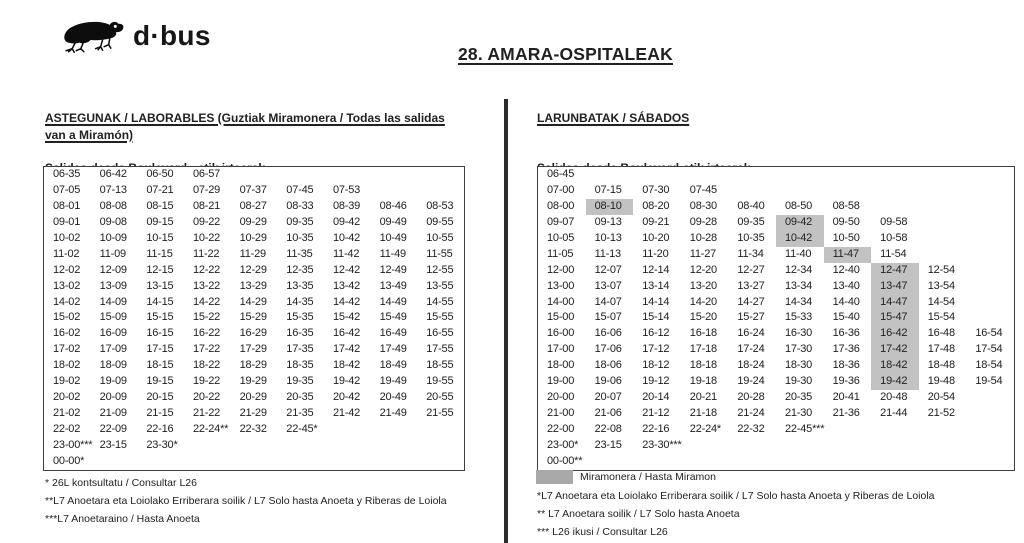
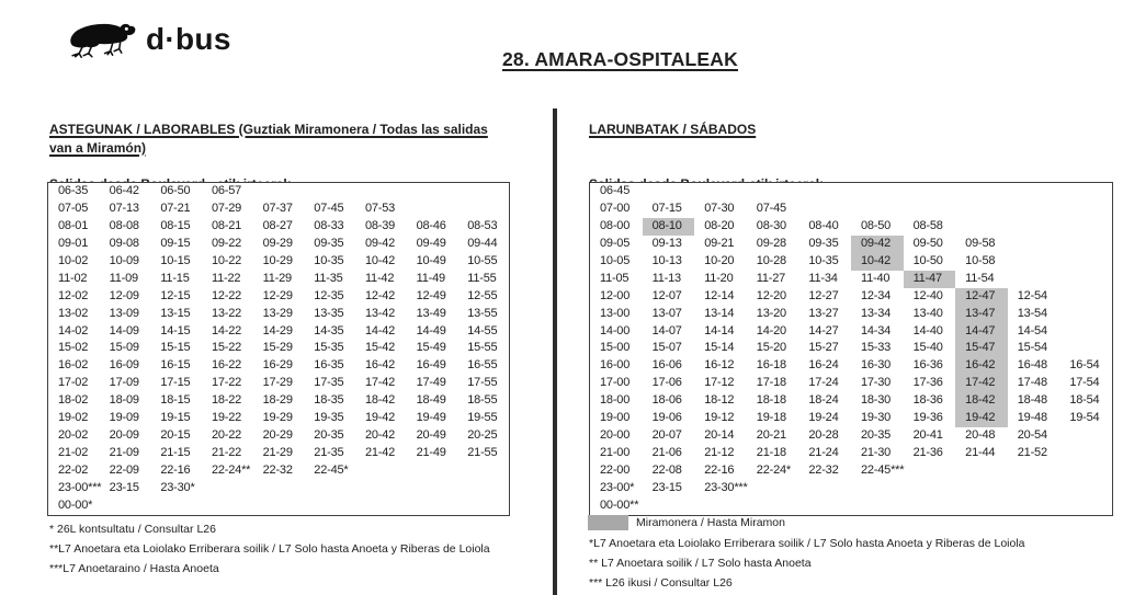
  d·bus
  28. AMARA-OSPITALEAK
  ASTEGUNAK / LABORABLES (Guztiak Miramonera / Todas las salidas van a Miramón)
  06-35
  06-42
  06-50
  06-57
  07-05
  07-13
  07-21
  07-29
  07-37
  07-45
  07-53
  08-01
  08-08
  08-15
  08-21
  08-27
  08-33
  08-39
  08-46
  08-53
  09-01
  09-08
  09-15
  09-22
  09-29
  09-35
  09-42
  09-49
- 09-55
+ 09-44
  10-02
  10-09
  10-15
  10-22
  10-29
  10-35
  10-42
  10-49
  10-55
  11-02
  11-09
  11-15
  11-22
  11-29
  11-35
  11-42
  11-49
  11-55
  12-02
  12-09
  12-15
  12-22
  12-29
  12-35
  12-42
  12-49
  12-55
  13-02
  13-09
  13-15
  13-22
  13-29
  13-35
  13-42
  13-49
  13-55
  14-02
  14-09
  14-15
  14-22
  14-29
  14-35
  14-42
  14-49
  14-55
  15-02
  15-09
  15-15
  15-22
  15-29
  15-35
  15-42
  15-49
  15-55
  16-02
  16-09
  16-15
  16-22
  16-29
  16-35
  16-42
  16-49
  16-55
  17-02
  17-09
  17-15
  17-22
  17-29
  17-35
  17-42
  17-49
  17-55
  18-02
  18-09
  18-15
  18-22
  18-29
  18-35
  18-42
  18-49
  18-55
  19-02
  19-09
  19-15
  19-22
  19-29
  19-35
  19-42
  19-49
  19-55
  20-02
  20-09
  20-15
  20-22
  20-29
  20-35
  20-42
  20-49
- 20-55
+ 20-25
  21-02
  21-09
  21-15
  21-22
  21-29
  21-35
  21-42
  21-49
  21-55
  22-02
  22-09
  22-16
  22-24**
  22-32
  22-45*
  23-00***
  23-15
  23-30*
  00-00*
  * 26L kontsultatu / Consultar L26
  **L7 Anoetara eta Loiolako Erriberara soilik / L7 Solo hasta Anoeta y Riberas de Loiola
  ***L7 Anoetaraino / Hasta Anoeta
  LARUNBATAK / SÁBADOS
  06-45
  07-00
  07-15
  07-30
  07-45
  08-00
  08-10
  08-20
  08-30
  08-40
  08-50
  08-58
- 09-07
+ 09-05
  09-13
  09-21
  09-28
  09-35
  09-42
  09-50
  09-58
  10-05
  10-13
  10-20
  10-28
  10-35
  10-42
  10-50
  10-58
  11-05
  11-13
  11-20
  11-27
  11-34
  11-40
  11-47
  11-54
  12-00
  12-07
  12-14
  12-20
  12-27
  12-34
  12-40
  12-47
  12-54
  13-00
  13-07
  13-14
  13-20
  13-27
  13-34
  13-40
  13-47
  13-54
  14-00
  14-07
  14-14
  14-20
  14-27
  14-34
  14-40
  14-47
  14-54
  15-00
  15-07
  15-14
  15-20
  15-27
  15-33
  15-40
  15-47
  15-54
  16-00
  16-06
  16-12
  16-18
  16-24
  16-30
  16-36
  16-42
  16-48
  16-54
  17-00
  17-06
  17-12
  17-18
  17-24
  17-30
  17-36
  17-42
  17-48
  17-54
  18-00
  18-06
  18-12
  18-18
  18-24
  18-30
  18-36
  18-42
  18-48
  18-54
  19-00
  19-06
  19-12
  19-18
  19-24
  19-30
  19-36
  19-42
  19-48
  19-54
  20-00
  20-07
  20-14
  20-21
  20-28
  20-35
  20-41
  20-48
  20-54
  21-00
  21-06
  21-12
  21-18
  21-24
  21-30
  21-36
  21-44
  21-52
  22-00
  22-08
  22-16
  22-24*
  22-32
  22-45***
  23-00*
  23-15
  23-30***
  00-00**
  Miramonera / Hasta Miramon
  *L7 Anoetara eta Loiolako Erriberara soilik / L7 Solo hasta Anoeta y Riberas de Loiola
  ** L7 Anoetara soilik / L7 Solo hasta Anoeta
  *** L26 ikusi / Consultar L26
